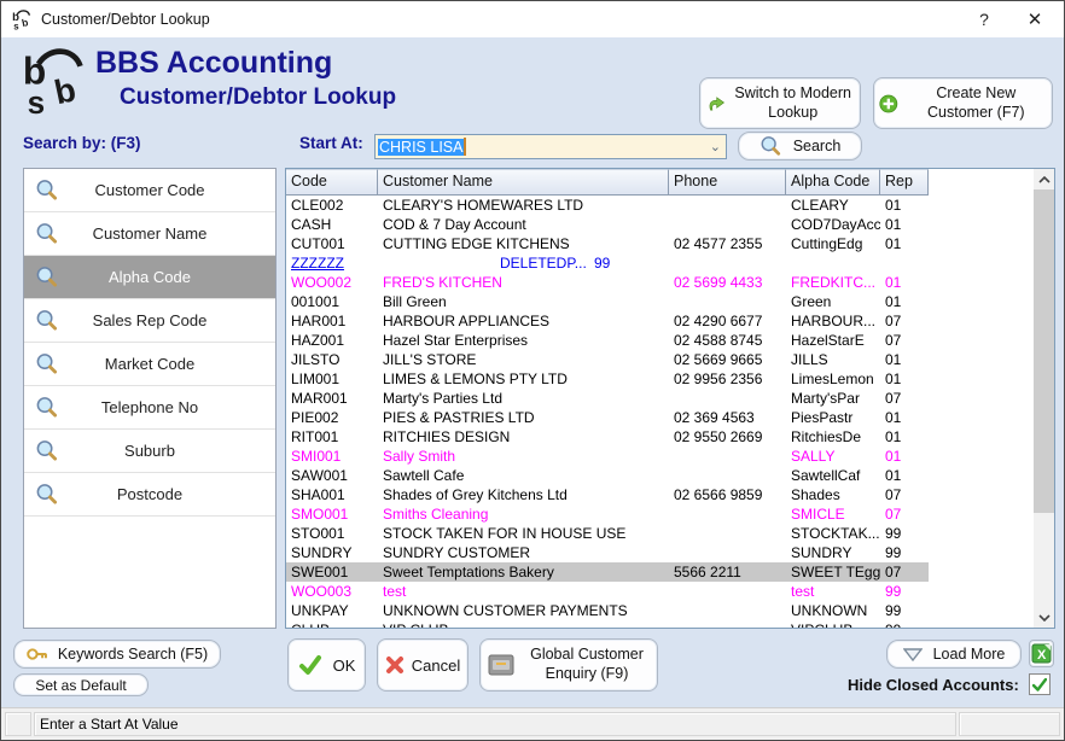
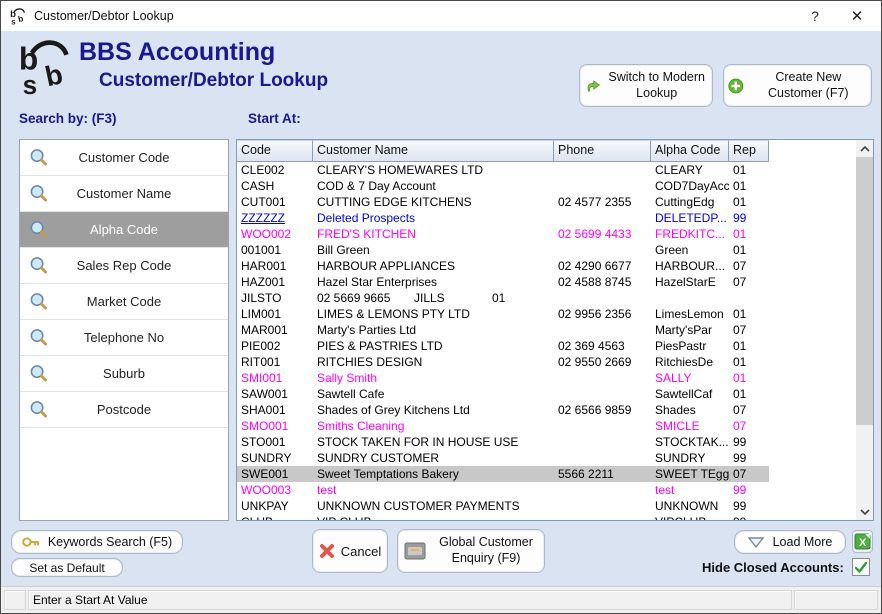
  b
  s
  Customer/Debtor Lookup
  ?
  ✕
  b
  s
  BBS Accounting
  Customer/Debtor Lookup
  Switch to Modern Lookup
  Create New Customer (F7)
  Search by: (F3)
  Start At:
- CHRIS LISA
- ⌄
- Search
  Customer Code
  Customer Name
  Alpha Code
  Sales Rep Code
  Market Code
  Telephone No
  Suburb
  Postcode
  Code
  Customer Name
  Phone
  Alpha Code
  Rep
  CLE002
  CLEARY'S HOMEWARES LTD
  CLEARY
  01
  CASH
  COD & 7 Day Account
  COD7DayAcc
  01
  CUT001
  CUTTING EDGE KITCHENS
  02 4577 2355
  CuttingEdg
  01
  ZZZZZZ
+ Deleted Prospects
  DELETEDP...
  99
  WOO002
  FRED'S KITCHEN
  02 5699 4433
  FREDKITC...
  01
  001001
  Bill Green
  Green
  01
  HAR001
  HARBOUR APPLIANCES
  02 4290 6677
  HARBOUR...
  07
  HAZ001
  Hazel Star Enterprises
  02 4588 8745
  HazelStarE
  07
  JILSTO
- JILL'S STORE
  02 5669 9665
  JILLS
  01
  LIM001
  LIMES & LEMONS PTY LTD
  02 9956 2356
  LimesLemon
  01
  MAR001
  Marty's Parties Ltd
  Marty'sPar
  07
  PIE002
  PIES & PASTRIES LTD
  02 369 4563
  PiesPastr
  01
  RIT001
  RITCHIES DESIGN
  02 9550 2669
  RitchiesDe
  01
  SMI001
  Sally Smith
  SALLY
  01
  SAW001
  Sawtell Cafe
  SawtellCaf
  01
  SHA001
  Shades of Grey Kitchens Ltd
  02 6566 9859
  Shades
  07
  SMO001
  Smiths Cleaning
  SMICLE
  07
  STO001
  STOCK TAKEN FOR IN HOUSE USE
  STOCKTAK...
  99
  SUNDRY
  SUNDRY CUSTOMER
  SUNDRY
  99
  SWE001
  Sweet Temptations Bakery
  5566 2211
  SWEET TEgg
  07
  WOO003
  test
  test
  99
  UNKPAY
  UNKNOWN CUSTOMER PAYMENTS
  UNKNOWN
  99
  Keywords Search (F5)
  Set as Default
- OK
  Cancel
  Global Customer Enquiry (F9)
  Load More
  X
  Hide Closed Accounts:
  Enter a Start At Value
